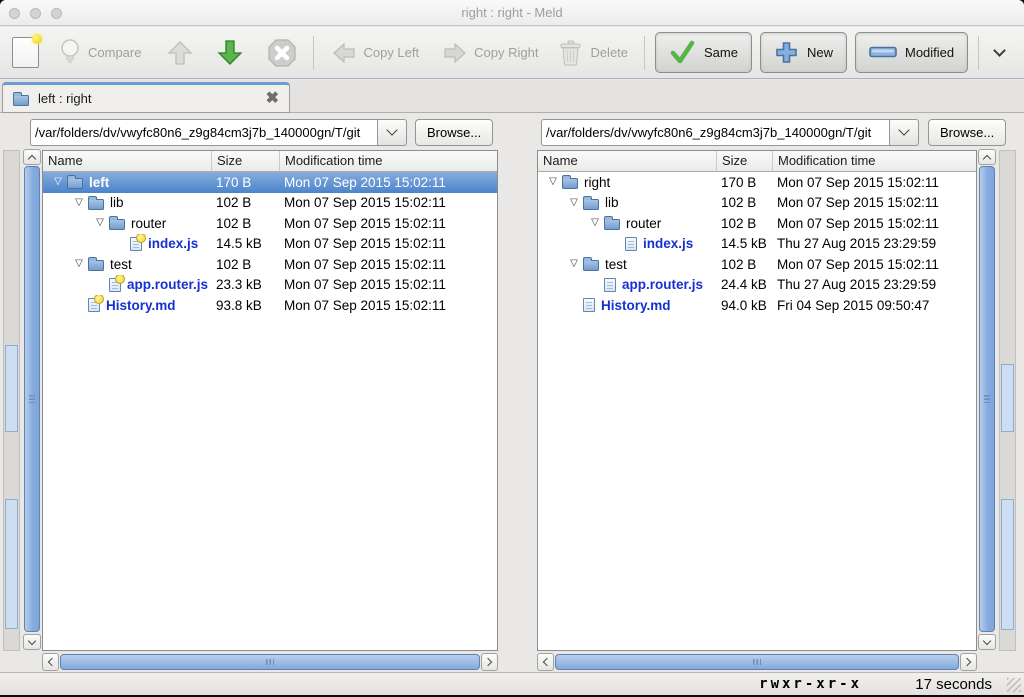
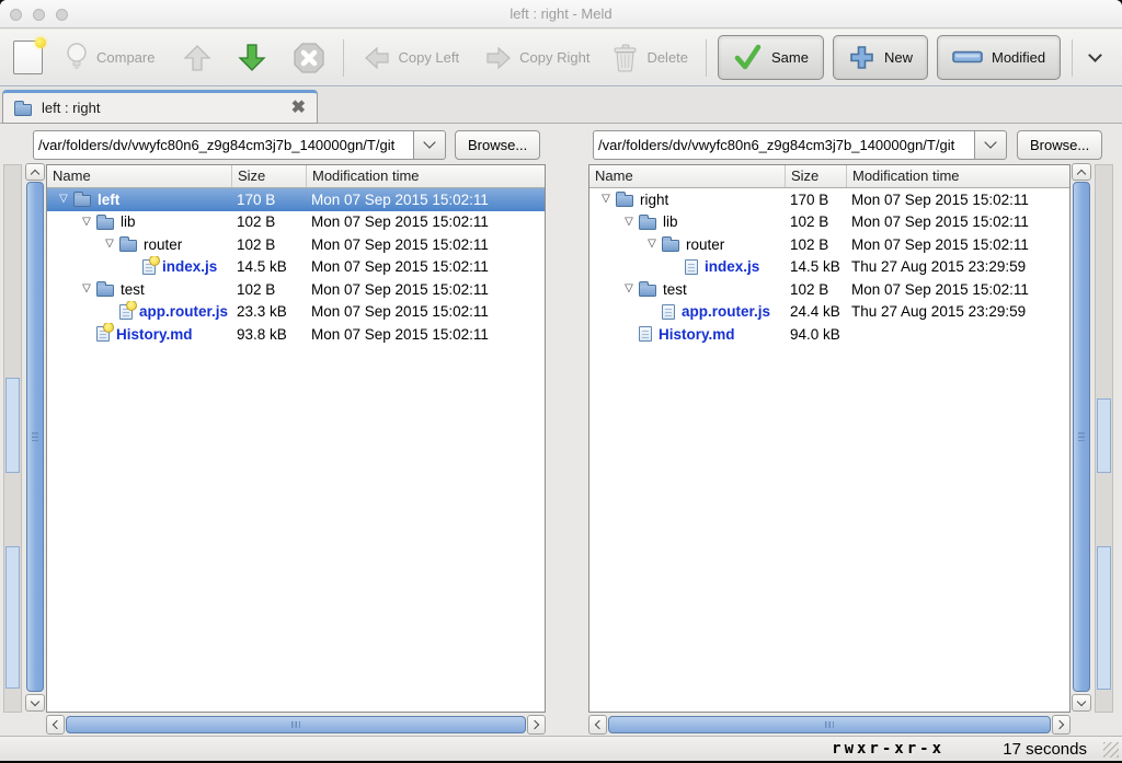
- right : right - Meld
+ left : right - Meld
  Compare
  Copy Left
  Copy Right
  Delete
  Same
  New
  Modified
  left : right
  ✖
  /var/folders/dv/vwyfc80n6_z9g84cm3j7b_140000gn/T/git
  Browse...
  /var/folders/dv/vwyfc80n6_z9g84cm3j7b_140000gn/T/git
  Browse...
  Name
  Size
  Modification time
  ▽
  left
  170 B
  Mon 07 Sep 2015 15:02:11
  ▽
  lib
  102 B
  Mon 07 Sep 2015 15:02:11
  ▽
  router
  102 B
  Mon 07 Sep 2015 15:02:11
  index.js
  14.5 kB
  Mon 07 Sep 2015 15:02:11
  ▽
  test
  102 B
  Mon 07 Sep 2015 15:02:11
  app.router.js
  23.3 kB
  Mon 07 Sep 2015 15:02:11
  History.md
  93.8 kB
  Mon 07 Sep 2015 15:02:11
  Name
  Size
  Modification time
  ▽
  right
  170 B
  Mon 07 Sep 2015 15:02:11
  ▽
  lib
  102 B
  Mon 07 Sep 2015 15:02:11
  ▽
  router
  102 B
  Mon 07 Sep 2015 15:02:11
  index.js
  14.5 kB
  Thu 27 Aug 2015 23:29:59
  ▽
  test
  102 B
  Mon 07 Sep 2015 15:02:11
  app.router.js
  24.4 kB
  Thu 27 Aug 2015 23:29:59
  History.md
  94.0 kB
- Fri 04 Sep 2015 09:50:47
  rwxr-xr-x
  17 seconds
